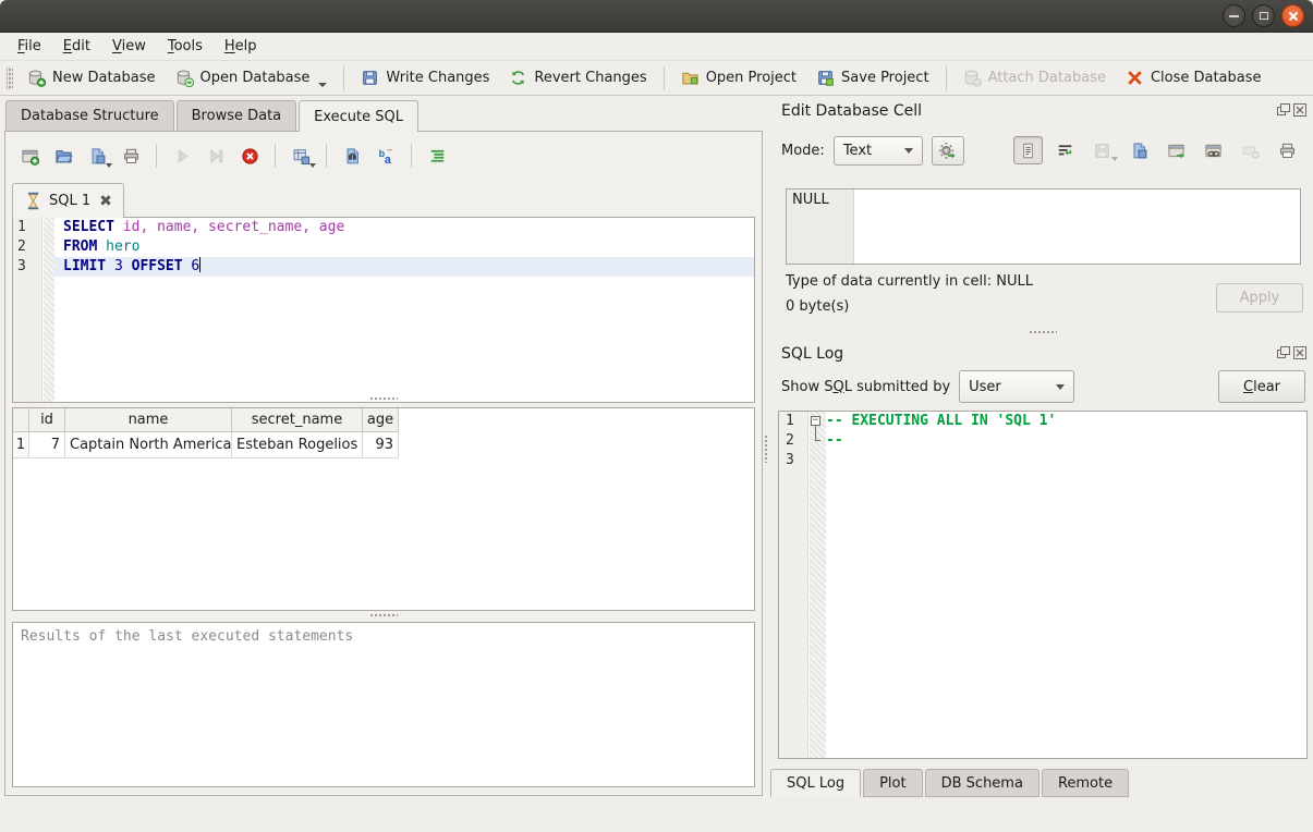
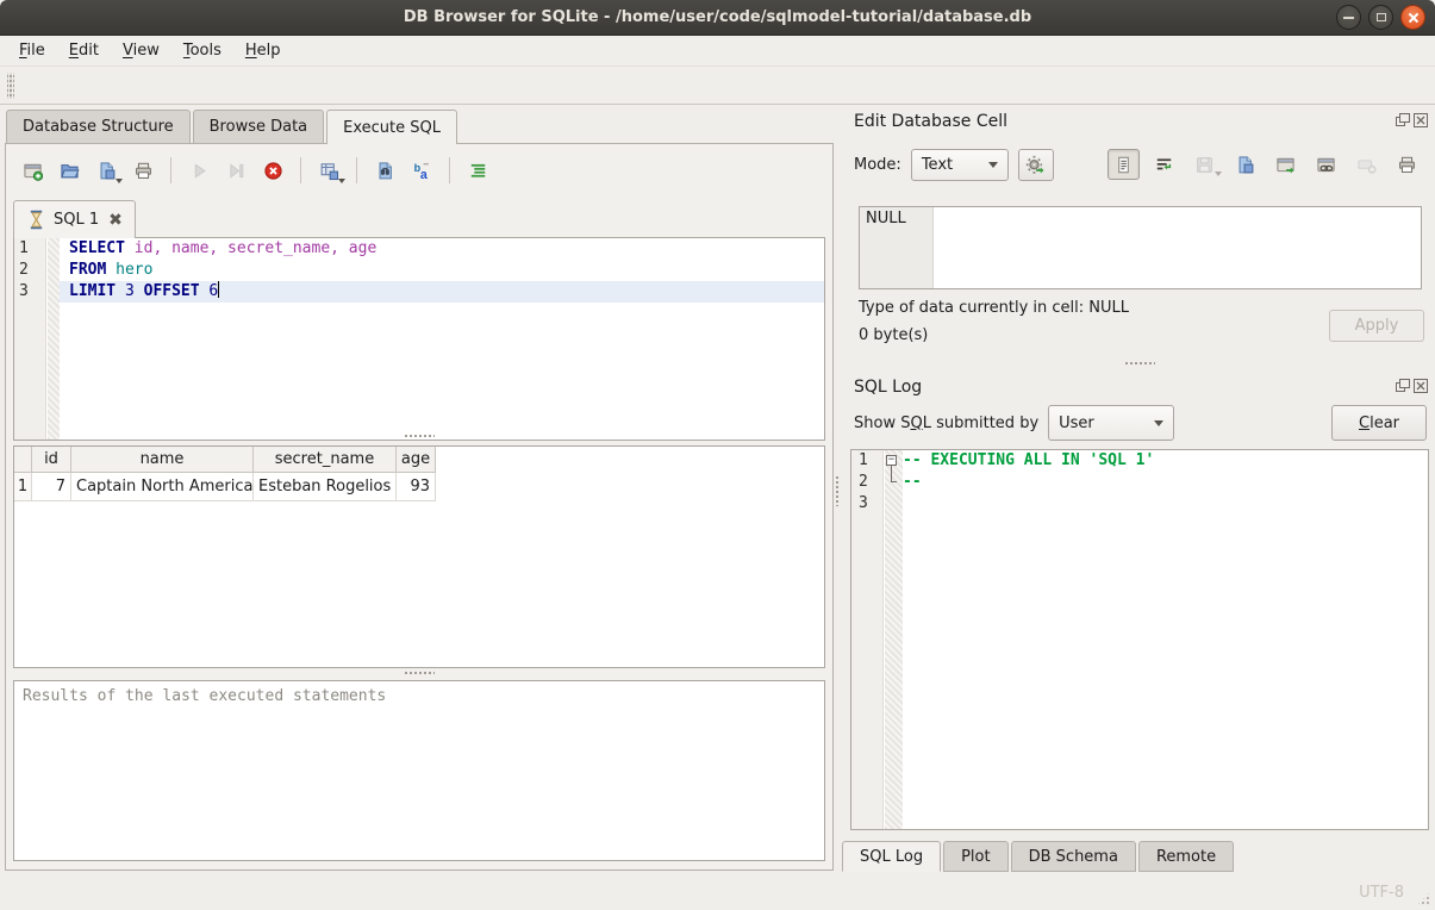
+ DB Browser for SQLite - /home/user/code/sqlmodel-tutorial/database.db
  File
  Edit
  View
  Tools
  Help
- New Database
- Open Database
- Write Changes
- Revert Changes
- Open Project
- Save Project
- Attach Database
- Close Database
  Database Structure
  Browse Data
  Execute SQL
  b
  a
  SQL 1
  ✖
  1
  SELECT id, name, secret_name, age
  2
  FROM hero
  3
  LIMIT 3 OFFSET 6
  id
  name
  secret_name
  age
  1
  7
  Captain North America
  Esteban Rogelios
  93
  Results of the last executed statements
  Edit Database Cell
  Mode:
  Text
  NULL
  Type of data currently in cell: NULL
  0 byte(s)
  Apply
  SQL Log
  Show SQL submitted by
  User
  C
  lear
  1
  −
  -- EXECUTING ALL IN 'SQL 1'
  2
  --
  3
  SQL Log
  Plot
  DB Schema
  Remote
+ UTF-8
